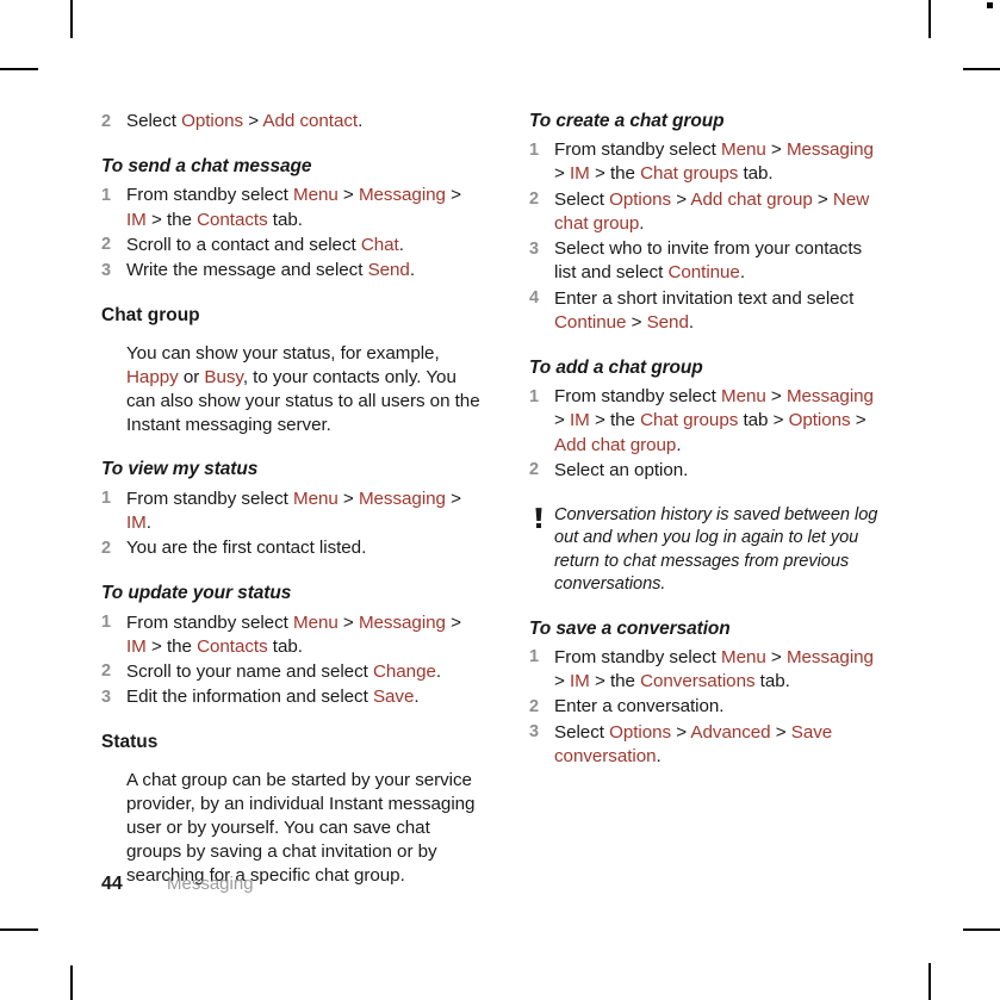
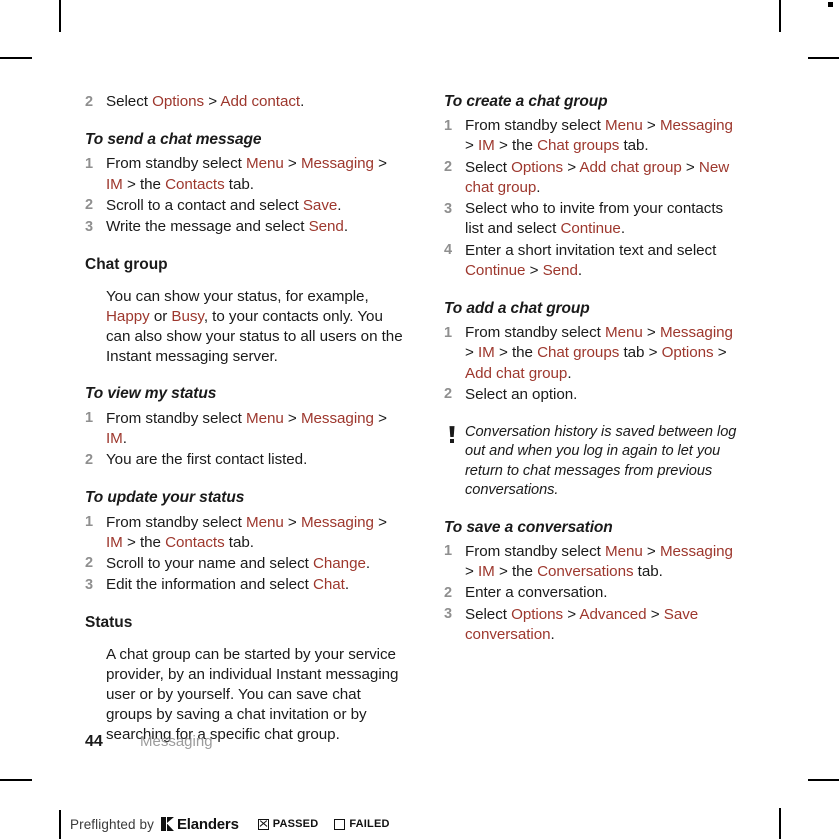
  2
  Select Options > Add contact.
  To send a chat message
  1
  From standby select Menu > Messaging > IM > the Contacts tab.
  2
- Scroll to a contact and select Chat.
+ Scroll to a contact and select Save.
  3
  Write the message and select Send.
  Chat group
  You can show your status, for example, Happy or Busy, to your contacts only. You can also show your status to all users on the Instant messaging server.
  To view my status
  1
  From standby select Menu > Messaging > IM.
  2
  You are the first contact listed.
  To update your status
  1
  From standby select Menu > Messaging > IM > the Contacts tab.
  2
  Scroll to your name and select Change.
  3
- Edit the information and select Save.
+ Edit the information and select Chat.
  Status
  A chat group can be started by your service provider, by an individual Instant messaging user or by yourself. You can save chat groups by saving a chat invitation or by searching for a specific chat group.
  To create a chat group
  1
  From standby select Menu > Messaging > IM > the Chat groups tab.
  2
  Select Options > Add chat group > New chat group.
  3
  Select who to invite from your contacts list and select Continue.
  4
  Enter a short invitation text and select Continue > Send.
  To add a chat group
  1
  From standby select Menu > Messaging > IM > the Chat groups tab > Options > Add chat group.
  2
  Select an option.
  Conversation history is saved between log out and when you log in again to let you return to chat messages from previous conversations.
  To save a conversation
  1
  From standby select Menu > Messaging > IM > the Conversations tab.
  2
  Enter a conversation.
  3
  Select Options > Advanced > Save conversation.
  44
  Messaging
+ Preflighted by
+ Elanders
+ PASSED
+ FAILED
